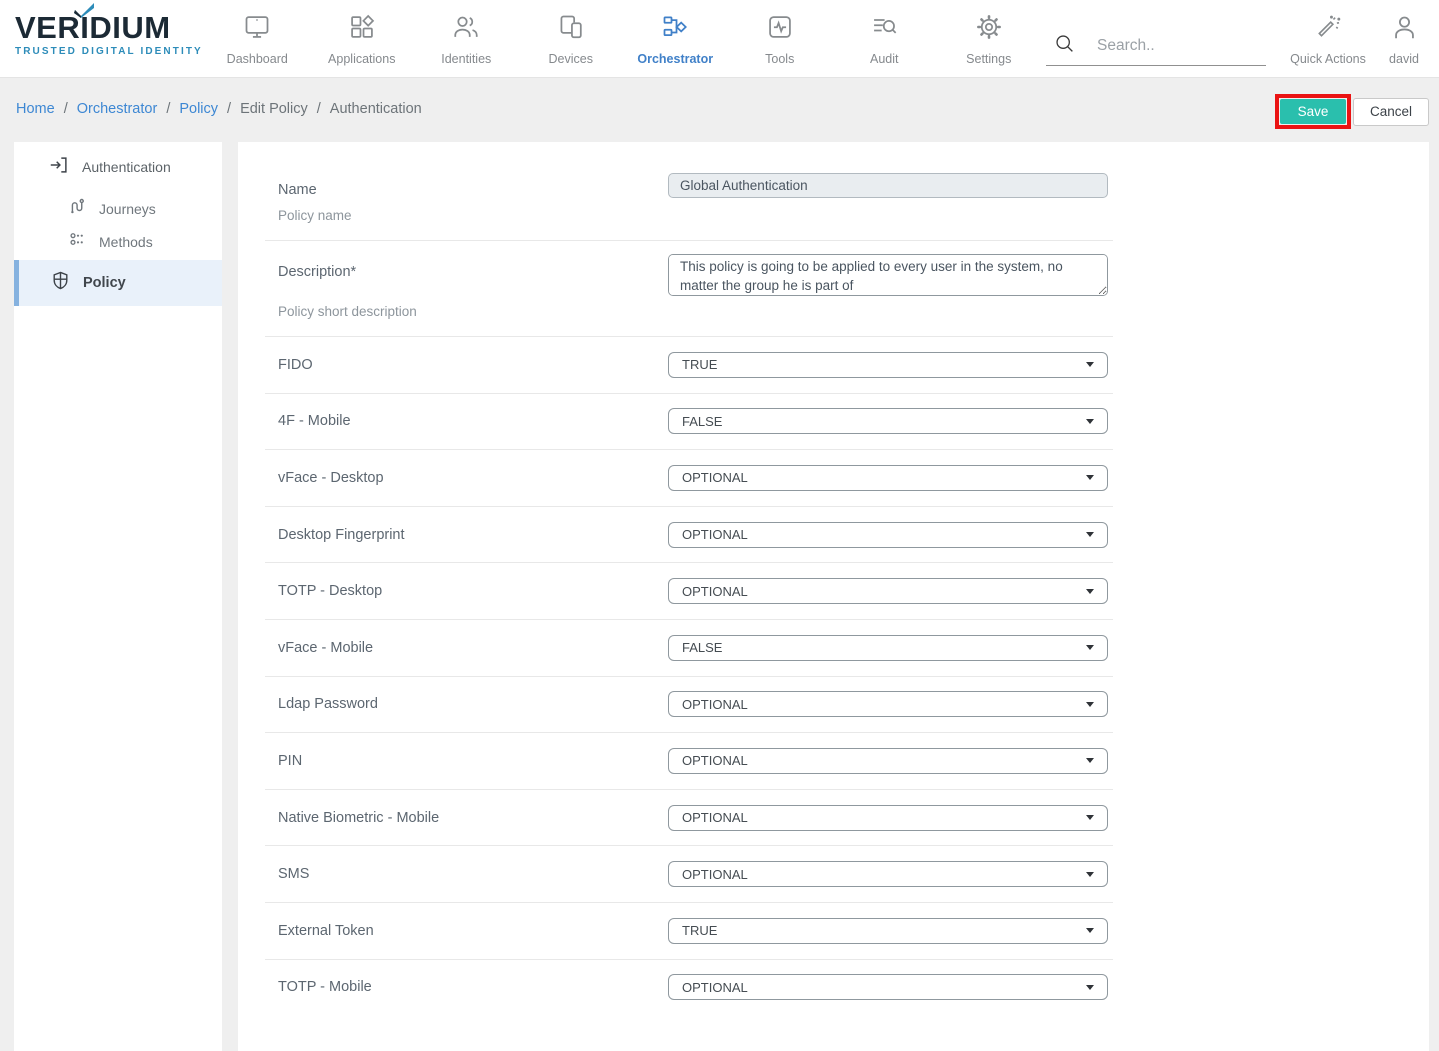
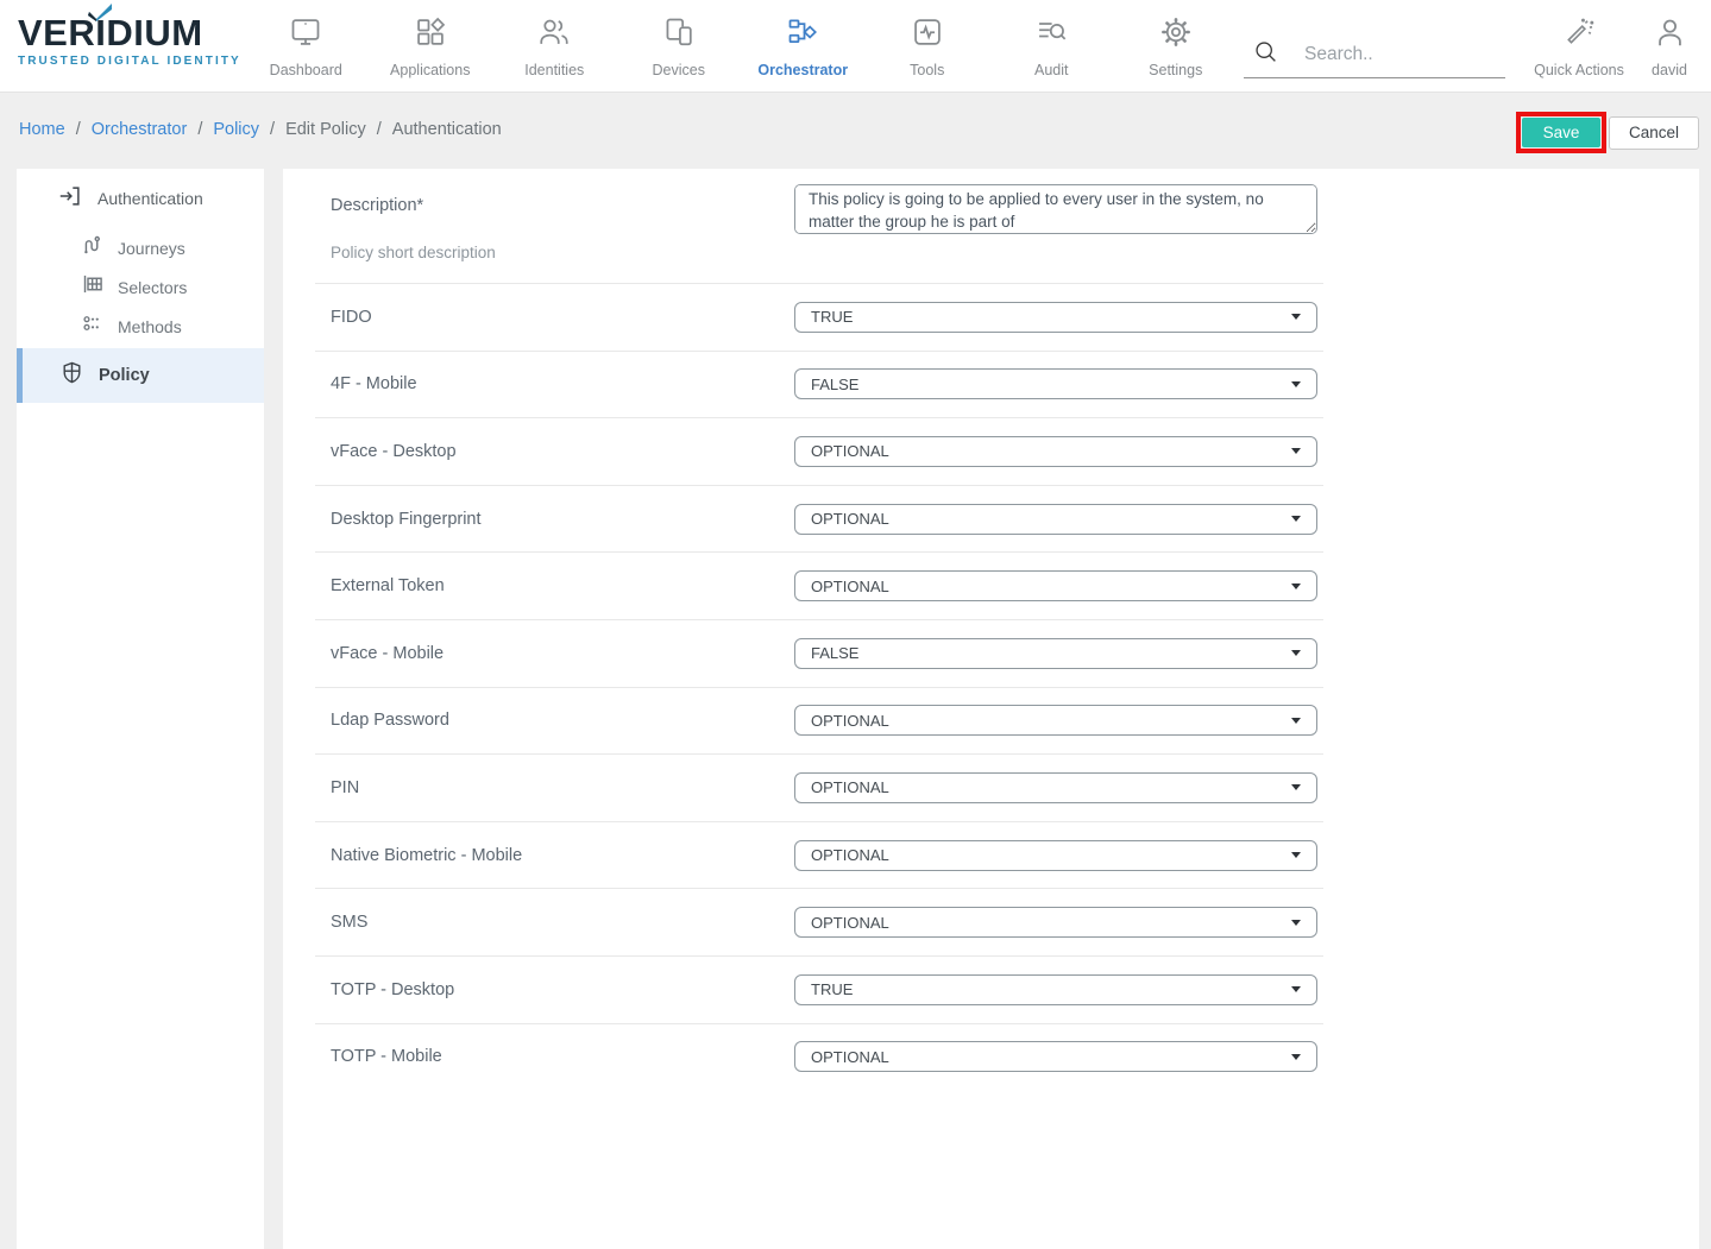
  VERIDIUM
  TRUSTED DIGITAL IDENTITY
  Dashboard
  Applications
  Identities
  Devices
  Orchestrator
  Tools
  Audit
  Settings
  Search..
  Quick Actions
  david
  Home
  /
  Orchestrator
  /
  Policy
  /
  Edit Policy
  /
  Authentication
  Save
  Cancel
  Authentication
  Journeys
+ Selectors
  Methods
  Policy
- Name
- Policy name
- Global Authentication
  Description*
  Policy short description
  FIDO
  TRUE
  4F - Mobile
  FALSE
  vFace - Desktop
  OPTIONAL
  Desktop Fingerprint
  OPTIONAL
- TOTP - Desktop
+ External Token
  OPTIONAL
  vFace - Mobile
  FALSE
  Ldap Password
  OPTIONAL
  PIN
  OPTIONAL
  Native Biometric - Mobile
  OPTIONAL
  SMS
  OPTIONAL
- External Token
+ TOTP - Desktop
  TRUE
  TOTP - Mobile
  OPTIONAL
